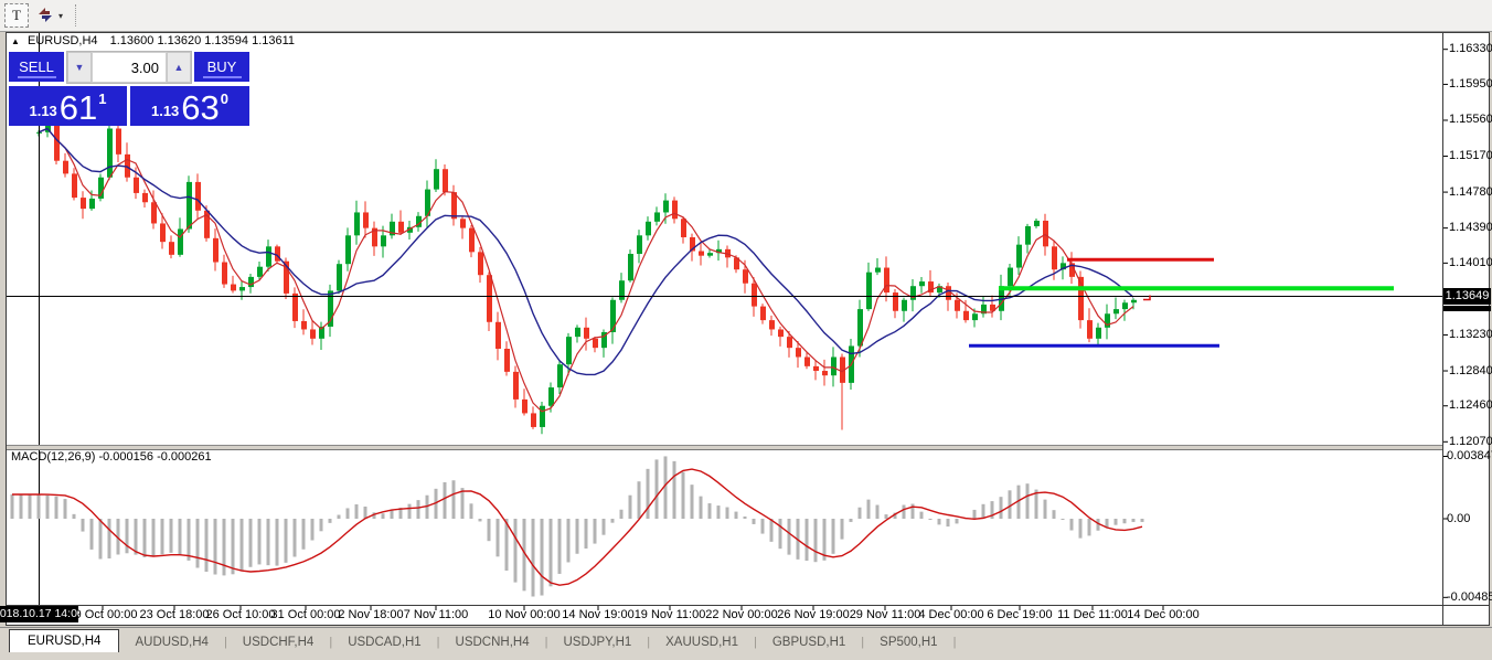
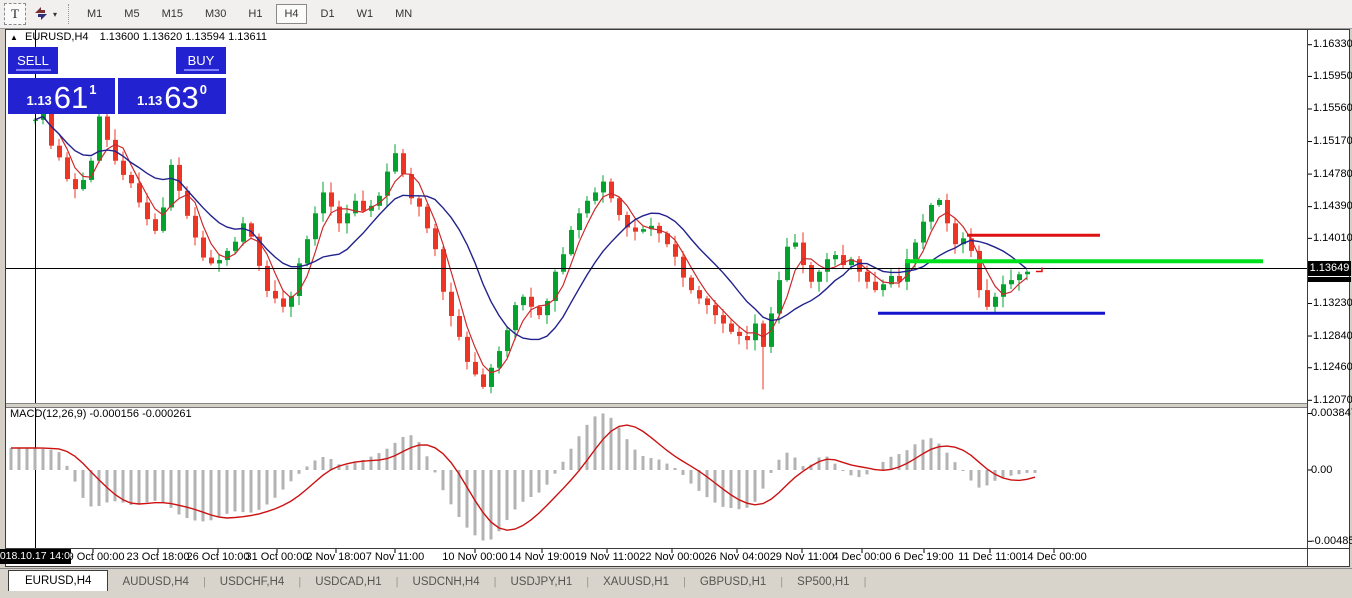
  T
  ▾
+ M1
+ M5
+ M15
+ M30
+ H1
+ H4
+ D1
+ W1
+ MN
  ▲ EURUSD,H4 1.13600 1.13620 1.13594 1.13611
  MACD(12,26,9) -0.000156 -0.000261
  1.13649
  018.10.17 14:0
  1.16330
  1.15950
  1.15560
  1.15170
  1.14780
  1.14390
  1.14010
  1.13230
  1.12840
  1.12460
  1.12070
  0.00384
  0.00
  -0.00485
  Oct 00:00
  23 Oct 18:00
  26 Oct 10:00
  31 Oct 00:00
  2 Nov 18:00
  7 Nov 11:00
  10 Nov 00:00
  14 Nov 19:00
  19 Nov 11:00
  22 Nov 00:00
- 26 Nov 19:00
+ 26 Nov 04:00
  29 Nov 11:00
  4 Dec 00:00
  6 Dec 19:00
  11 Dec 11:00
  14 Dec 00:00
  SELL
- ▼
- 3.00
- ▲
  BUY
  1.13
  61
  1
  1.13
  63
  0
  EURUSD,H4
  AUDUSD,H4
  |
  USDCHF,H4
  |
  USDCAD,H1
  |
  USDCNH,H4
  |
  USDJPY,H1
  |
  XAUUSD,H1
  |
  GBPUSD,H1
  |
  SP500,H1
  |
